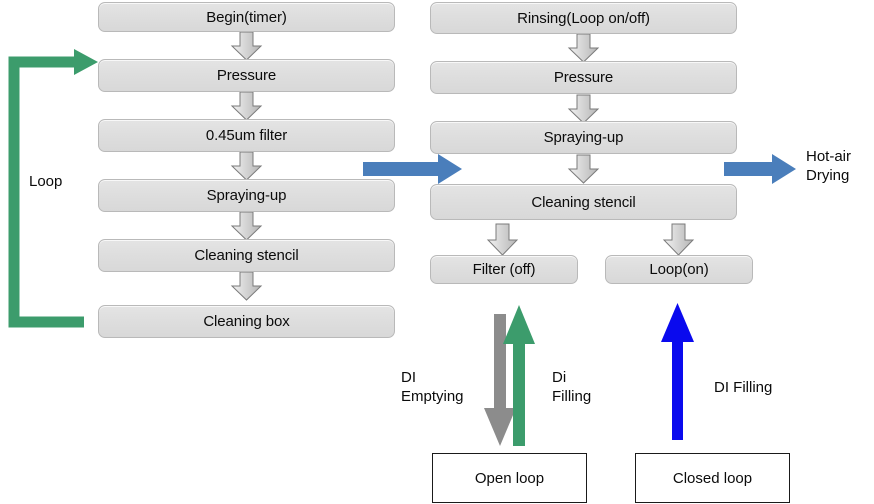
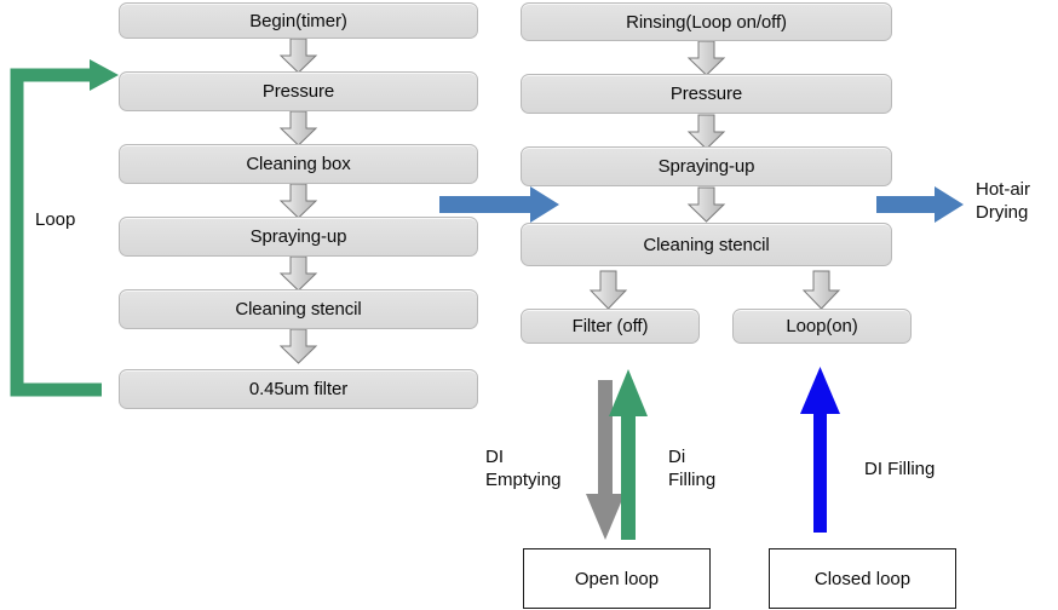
  Begin(timer)
  Pressure
- 0.45um filter
+ Cleaning box
  Spraying-up
  Cleaning stencil
- Cleaning box
+ 0.45um filter
  Rinsing(Loop on/off)
  Pressure
  Spraying-up
  Cleaning stencil
  Filter (off)
  Loop(on)
  Open loop
  Closed loop
  Loop
  Hot-air
  Drying
  DI
  Emptying
  Di
  Filling
  DI Filling
